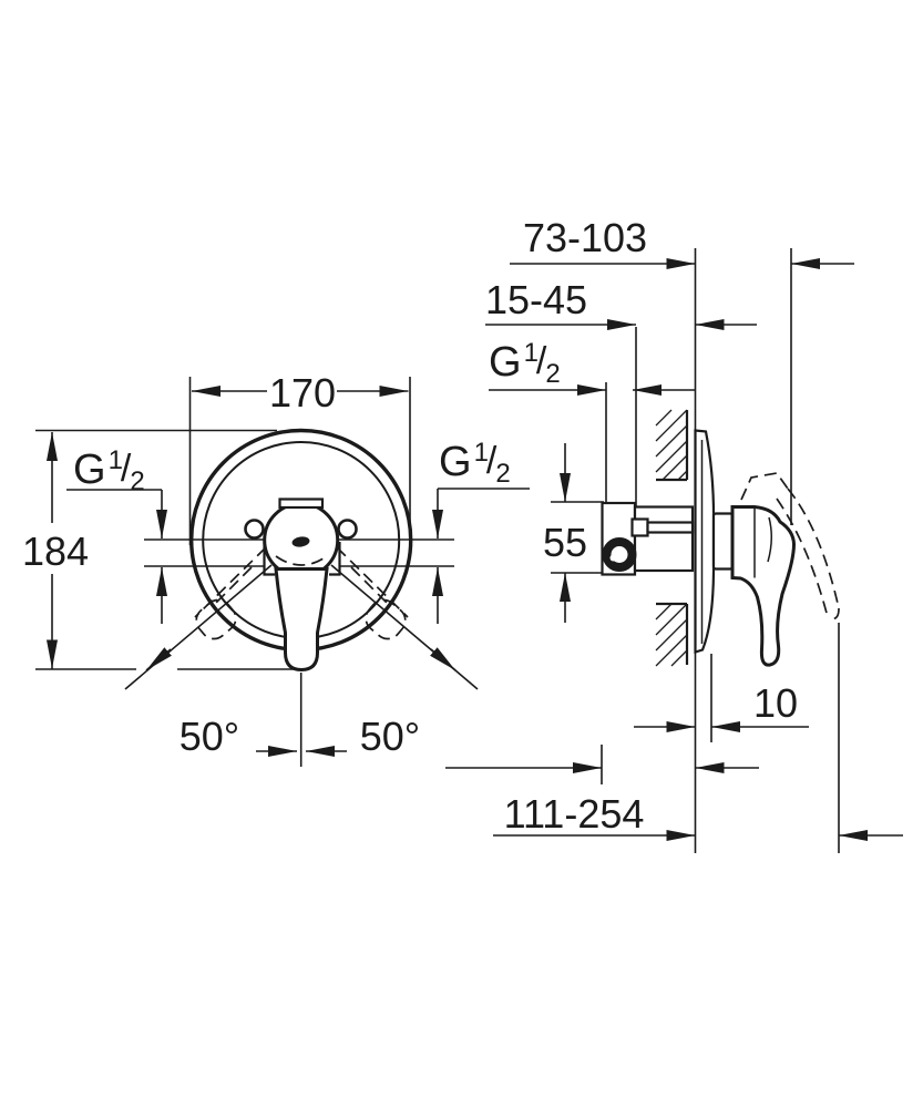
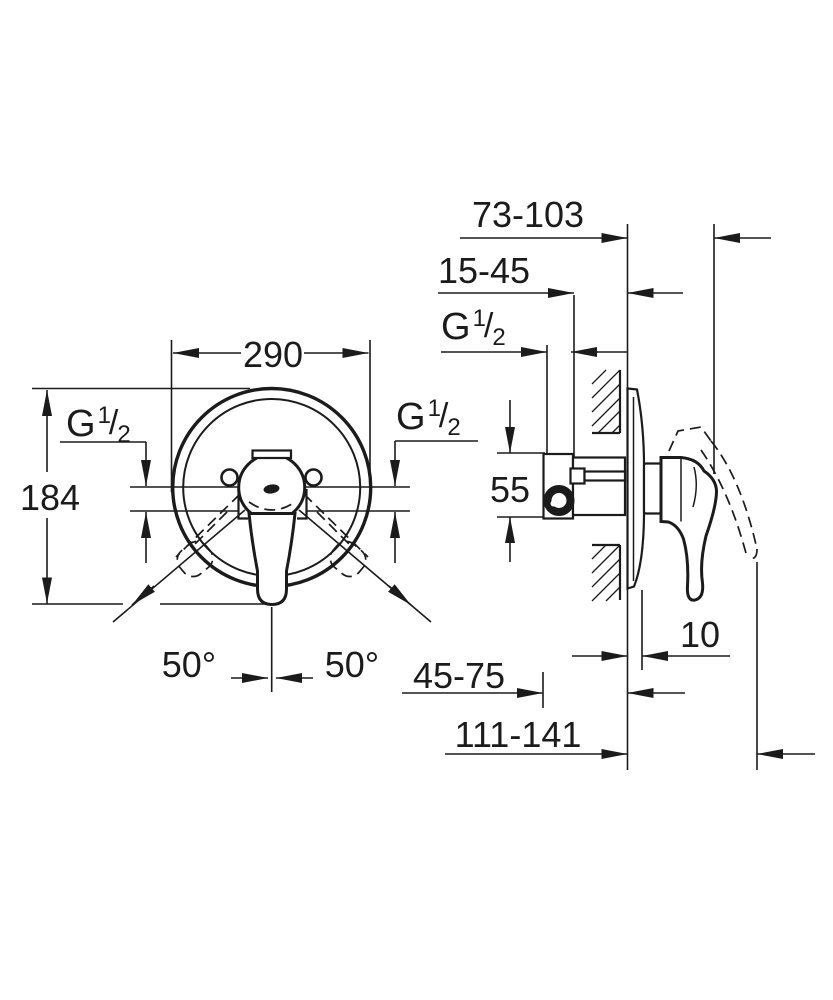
  73-103
  15-45
- 170
+ 290
  184
  55
  10
+ 45-75
- 111-254
+ 111-141
  50°
  50°
  G1/2
  G1/2
  G1/2
